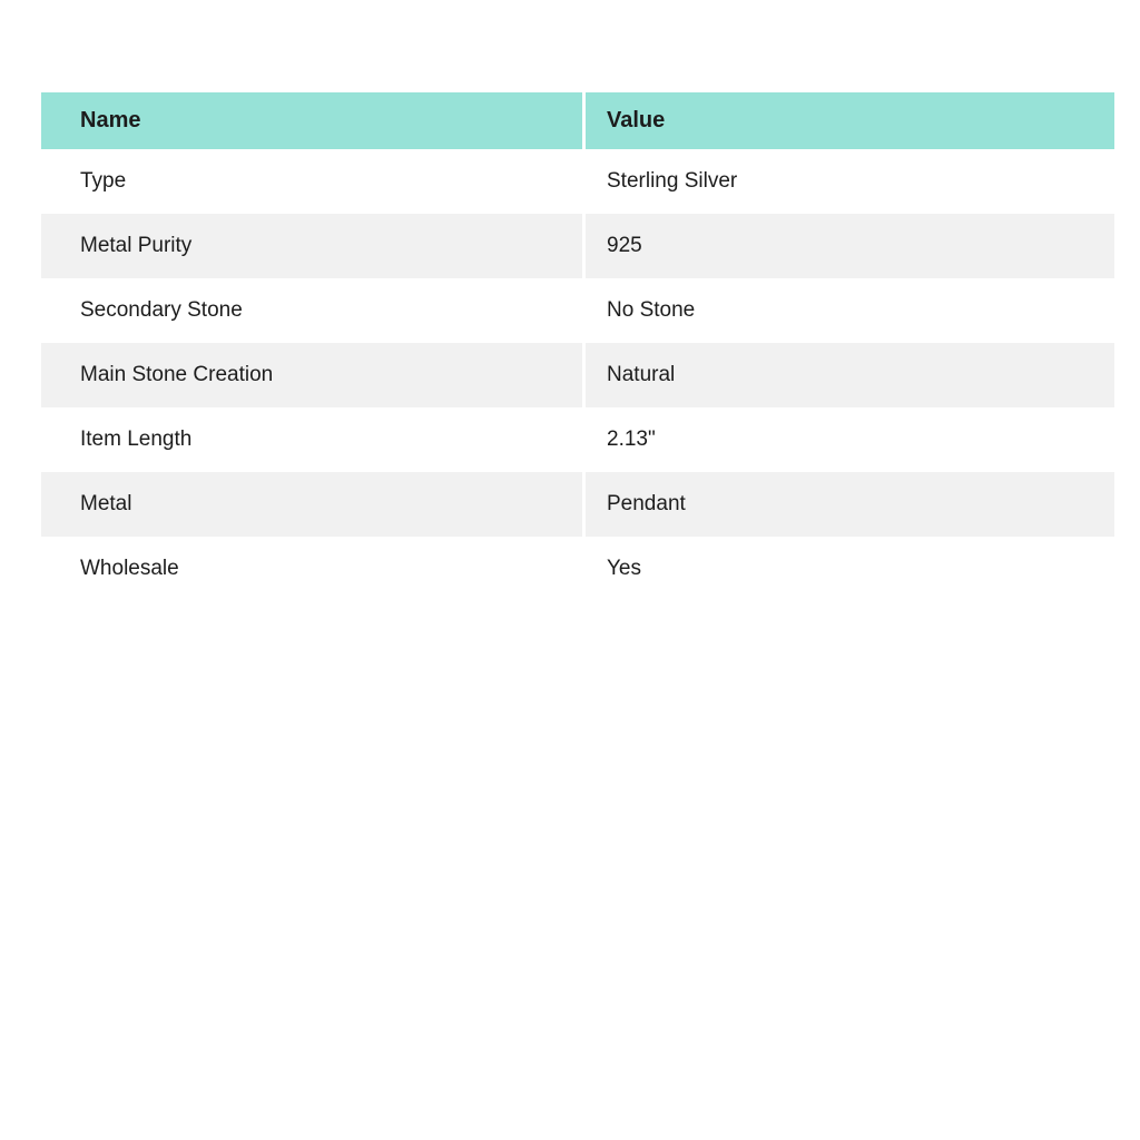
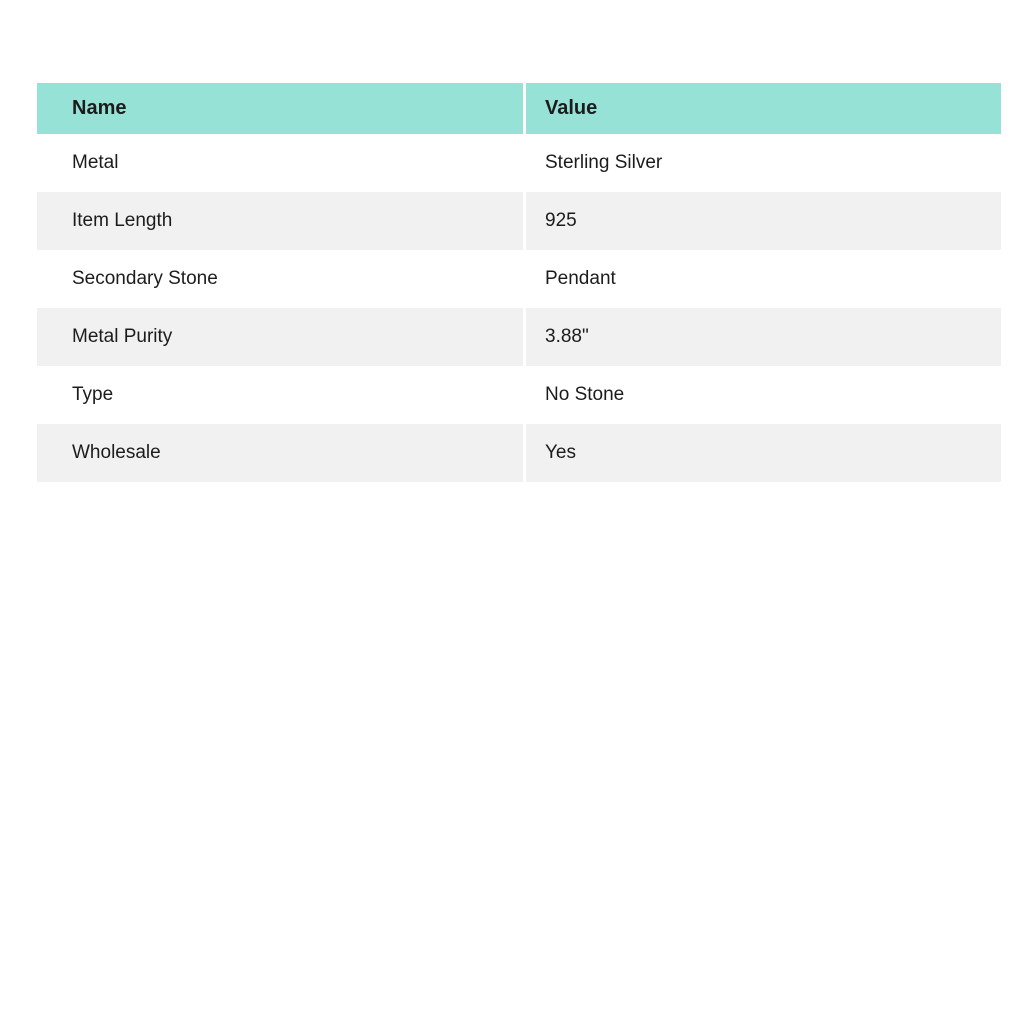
  Name
  Value
- Type
+ Metal
  Sterling Silver
- Metal Purity
+ Item Length
  925
  Secondary Stone
- No Stone
+ Pendant
- Main Stone Creation
- Natural
- Item Length
+ Metal Purity
- 2.13"
+ 3.88"
- Metal
+ Type
- Pendant
+ No Stone
  Wholesale
  Yes
